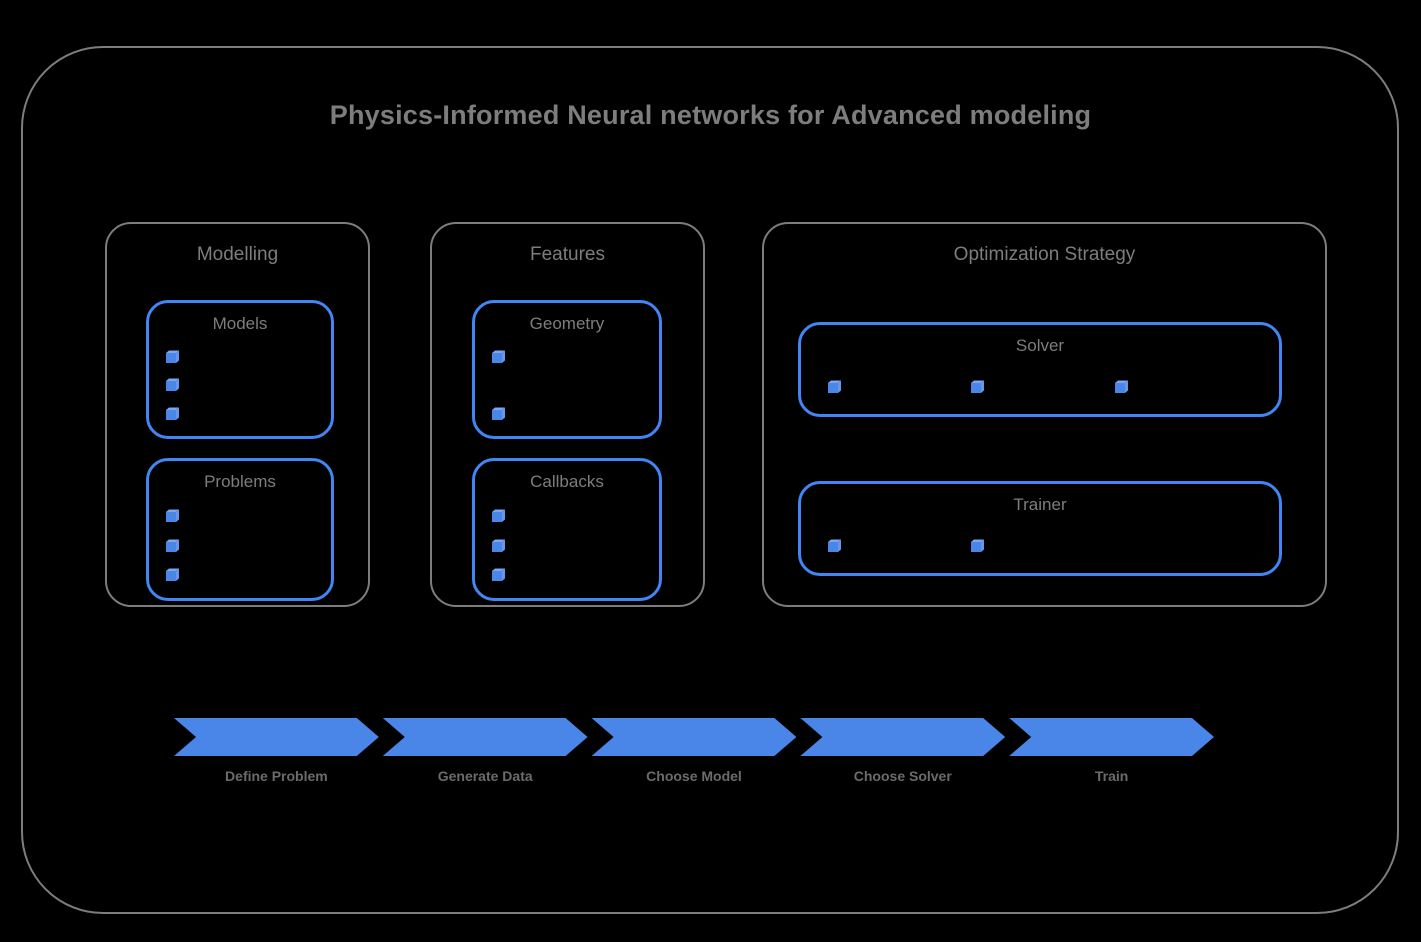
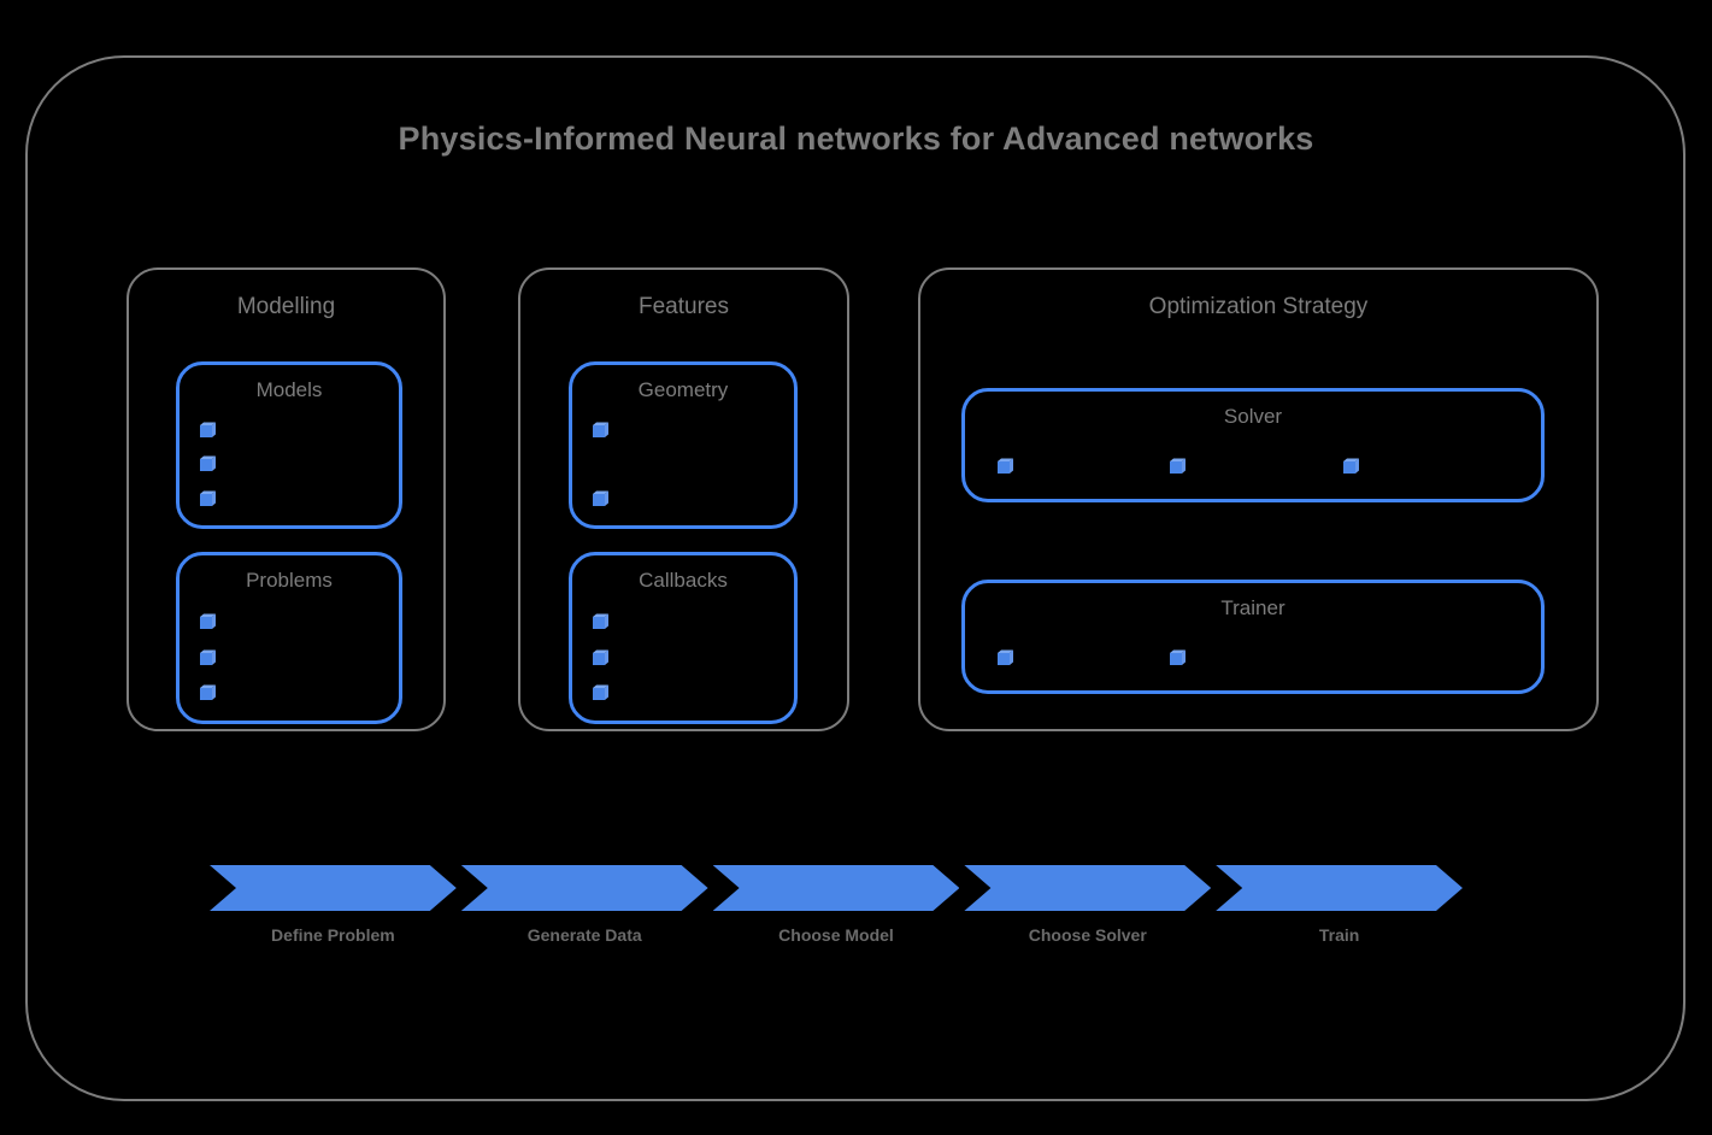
- Physics-Informed Neural networks for Advanced modeling
+ Physics-Informed Neural networks for Advanced networks
  Modelling
  Models
  Problems
  Features
  Geometry
  Callbacks
  Optimization Strategy
  Solver
  Trainer
  Define Problem
  Generate Data
  Choose Model
  Choose Solver
  Train
